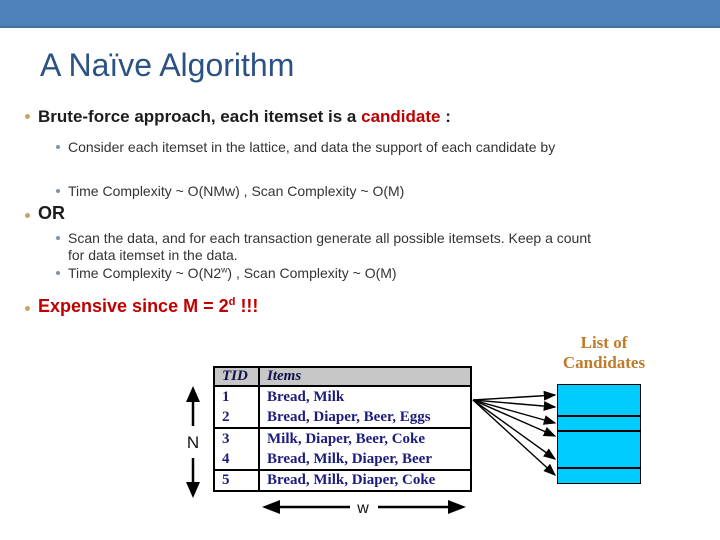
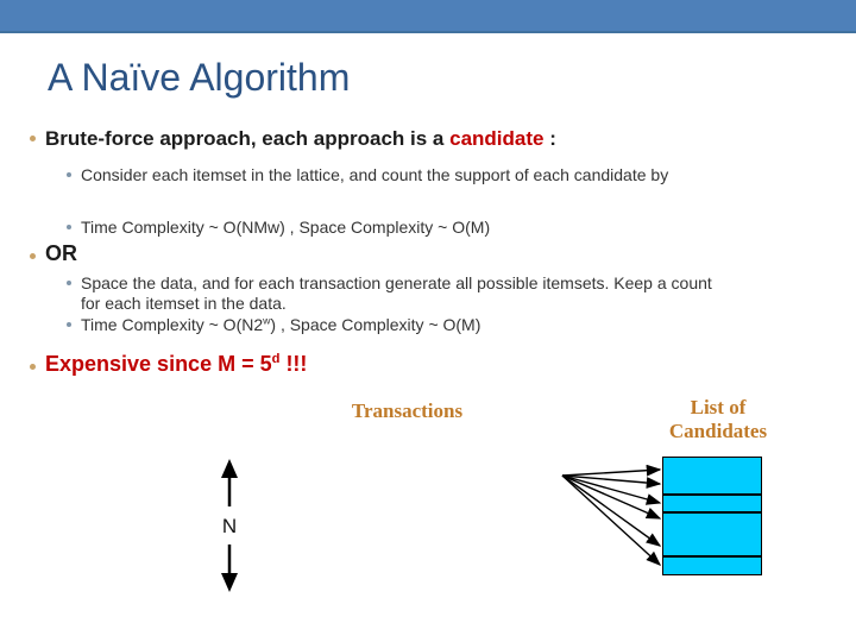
  A Naïve Algorithm
- Brute-force approach, each itemset is a candidate :
+ Brute-force approach, each approach is a candidate :
- Consider each itemset in the lattice, and data the support of each candidate by
+ Consider each itemset in the lattice, and count the support of each candidate by
- Time Complexity ~ O(NMw) , Scan Complexity ~ O(M)
+ Time Complexity ~ O(NMw) , Space Complexity ~ O(M)
  OR
- Scan the data, and for each transaction generate all possible itemsets. Keep a count
+ Space the data, and for each transaction generate all possible itemsets. Keep a count
- for data itemset in the data.
+ for each itemset in the data.
- Time Complexity ~ O(N2w) , Scan Complexity ~ O(M)
+ Time Complexity ~ O(N2w) , Space Complexity ~ O(M)
- Expensive since M = 2d !!!
+ Expensive since M = 5d !!!
+ Transactions
  List of
  Candidates
- TID	Items
- 1	Bread, Milk
- 2	Bread, Diaper, Beer, Eggs
- 3	Milk, Diaper, Beer, Coke
- 4	Bread, Milk, Diaper, Beer
- 5	Bread, Milk, Diaper, Coke
  N
- w
